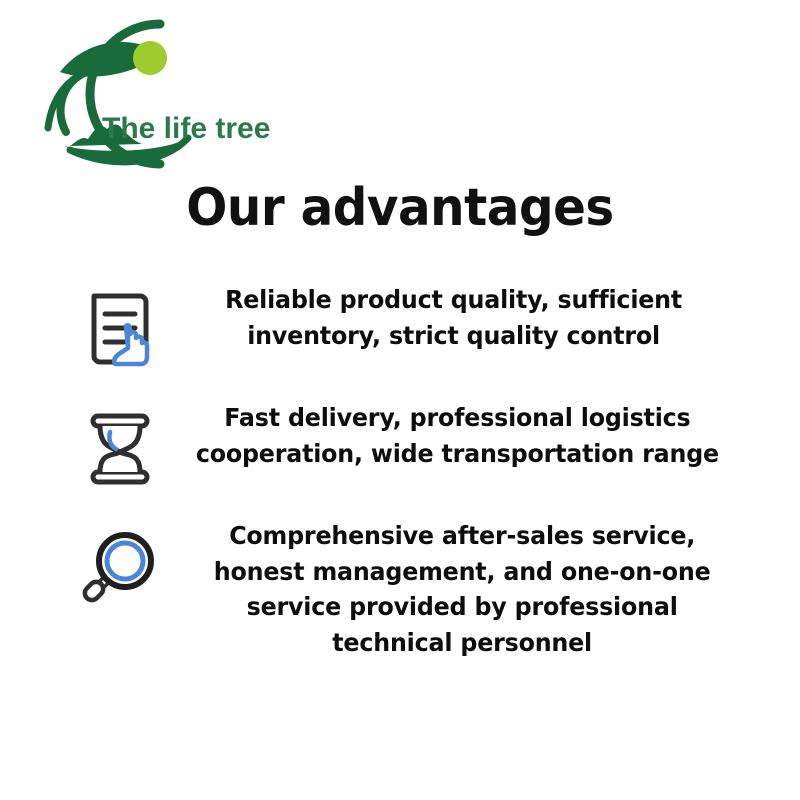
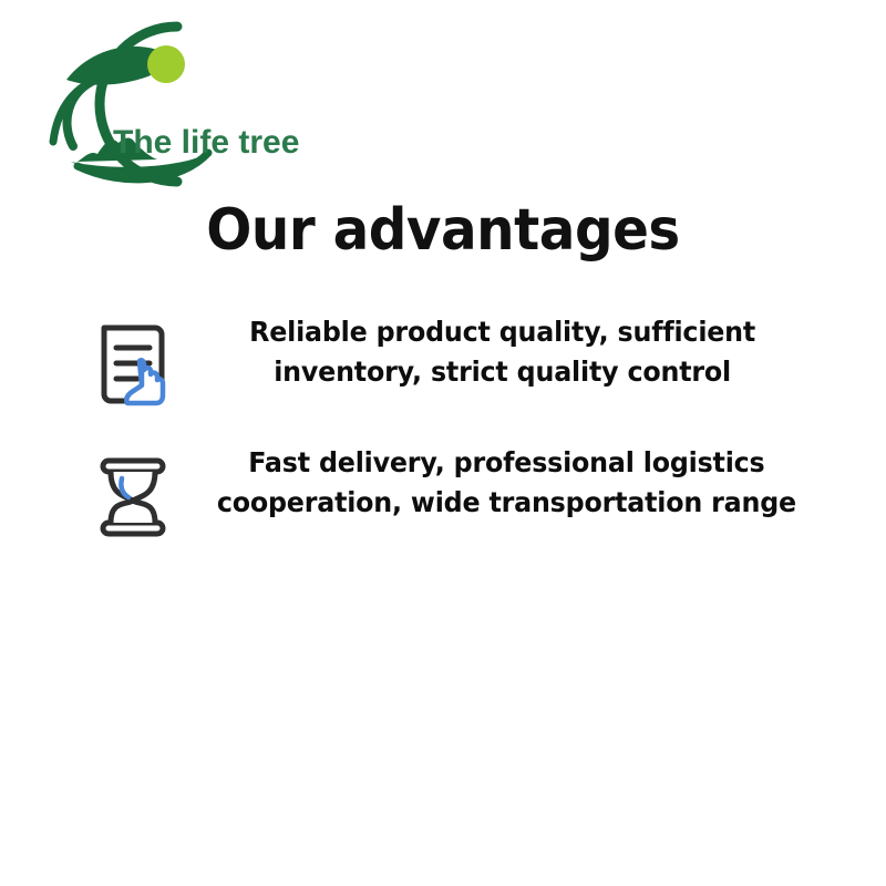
  The life tree
  Our advantages
  Reliable product quality, sufficient inventory, strict quality control
  Fast delivery, professional logistics cooperation, wide transportation range
- Comprehensive after-sales service, honest management, and one-on-one service provided by professional technical personnel
